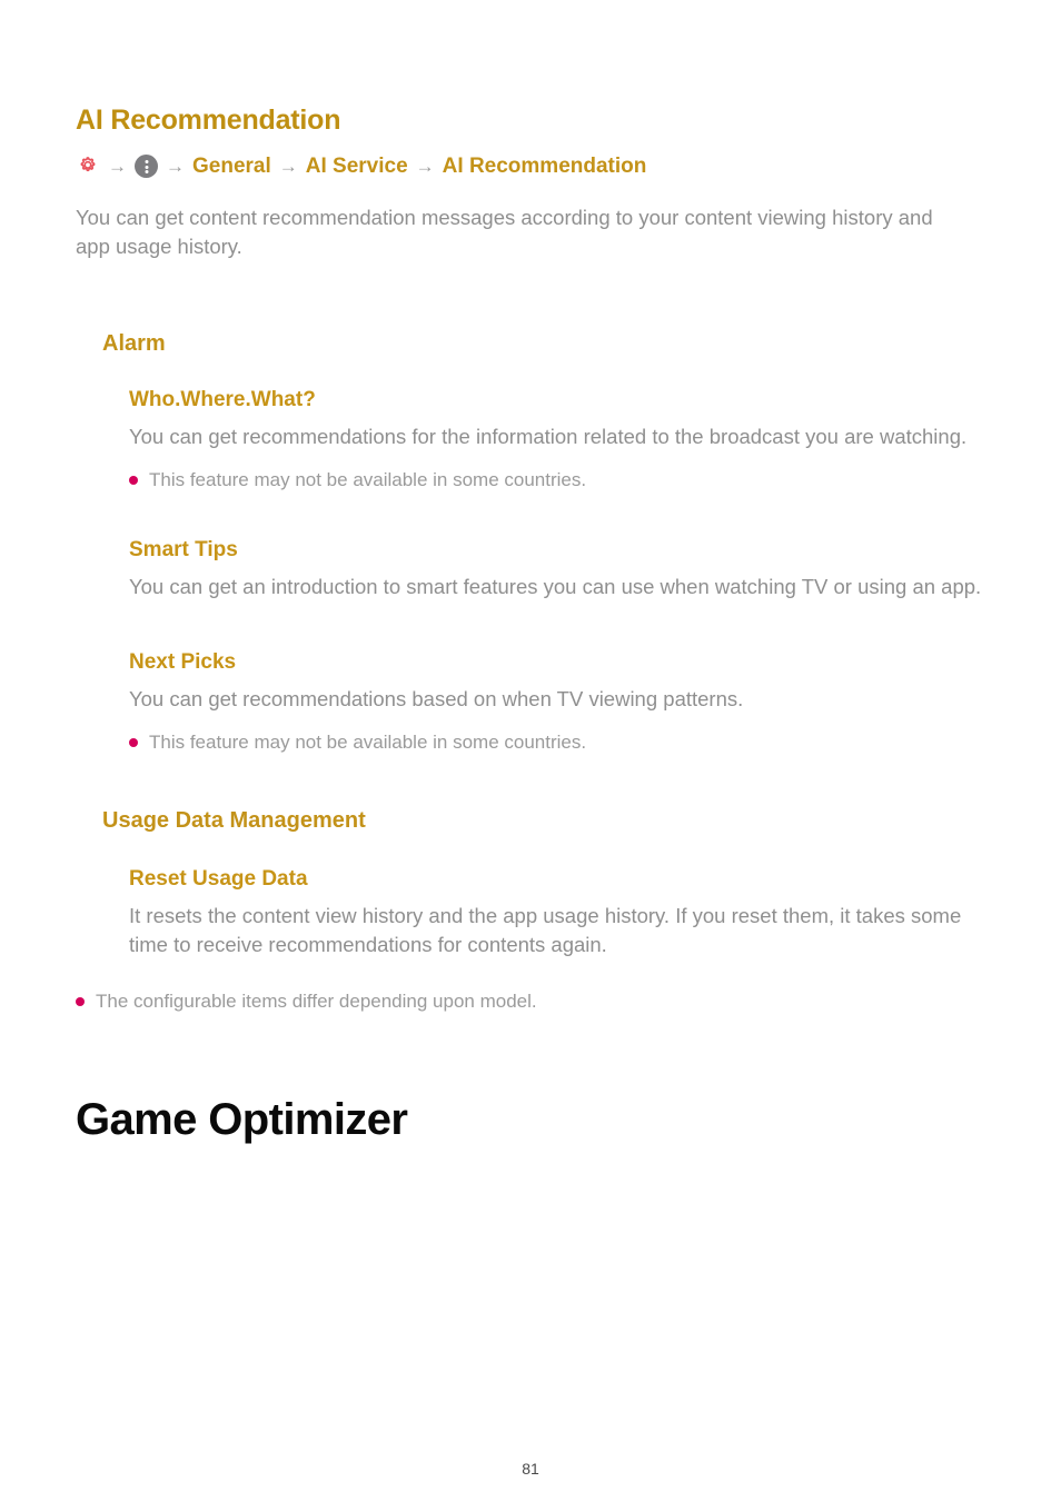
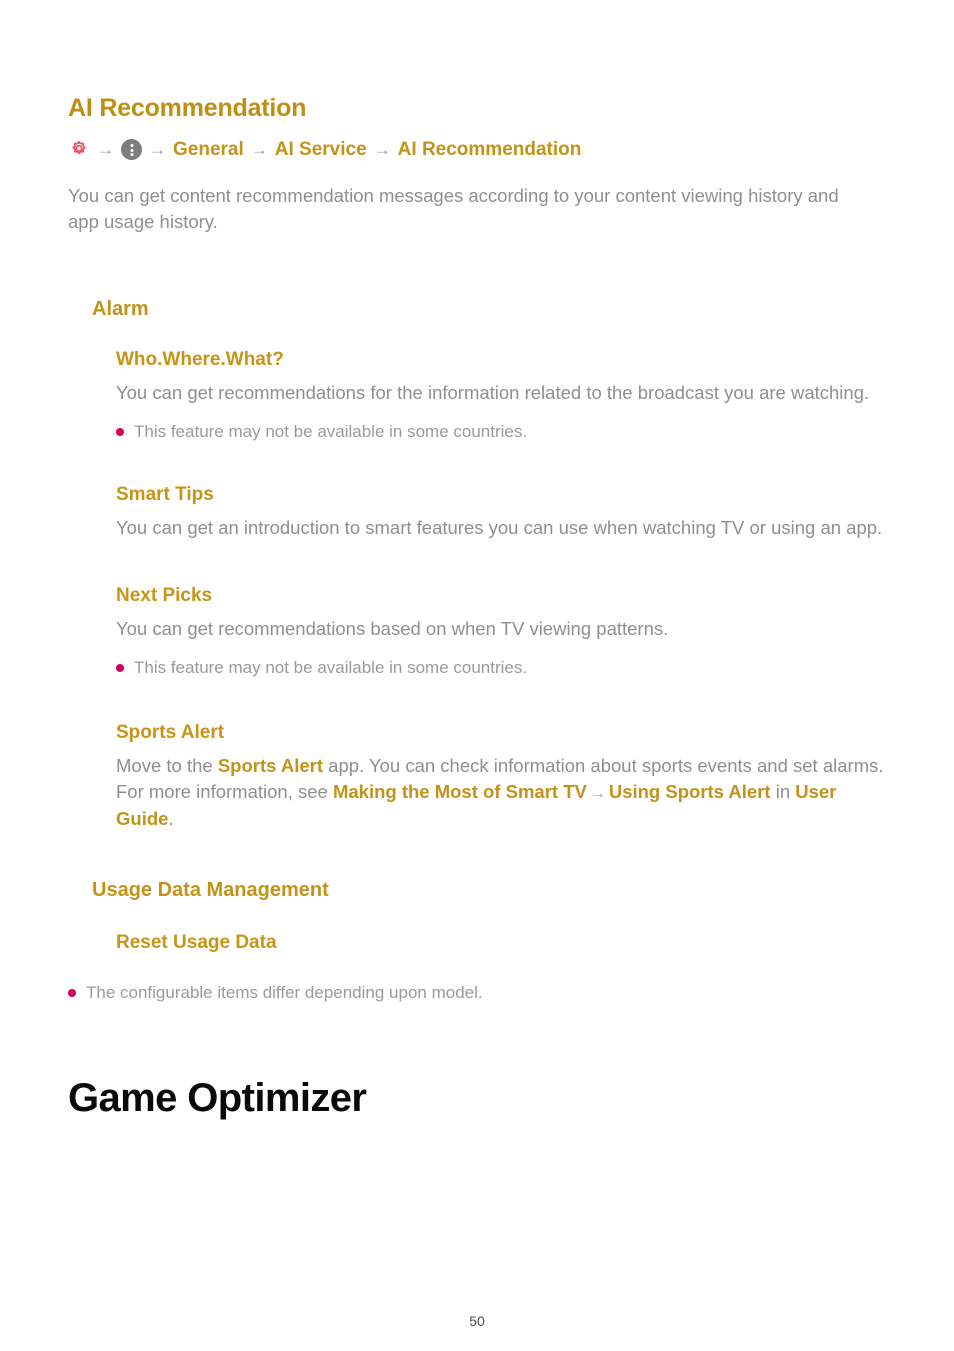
  AI Recommendation
  →
  →
  General
  →
  AI Service
  →
  AI Recommendation
  You can get content recommendation messages according to your content viewing history and app usage history.
  Alarm
  Who.Where.What?
  You can get recommendations for the information related to the broadcast you are watching.
  This feature may not be available in some countries.
  Smart Tips
  You can get an introduction to smart features you can use when watching TV or using an app.
  Next Picks
  You can get recommendations based on when TV viewing patterns.
  This feature may not be available in some countries.
+ Sports Alert
+ Move to the Sports Alert app. You can check information about sports events and set alarms.
+ For more information, see Making the Most of Smart TV → Using Sports Alert in User Guide.
  Usage Data Management
  Reset Usage Data
- It resets the content view history and the app usage history. If you reset them, it takes some time to receive recommendations for contents again.
  The configurable items differ depending upon model.
  Game Optimizer
- 81
+ 50
